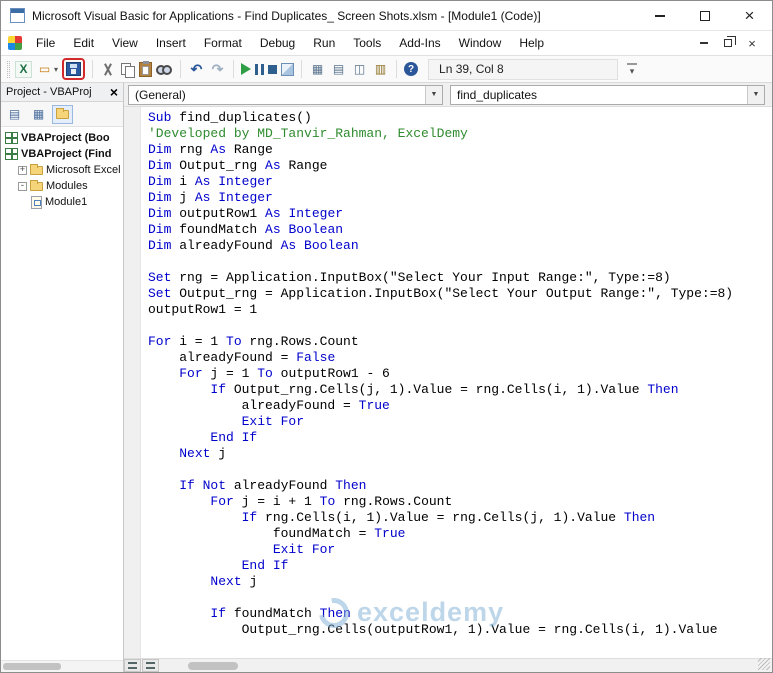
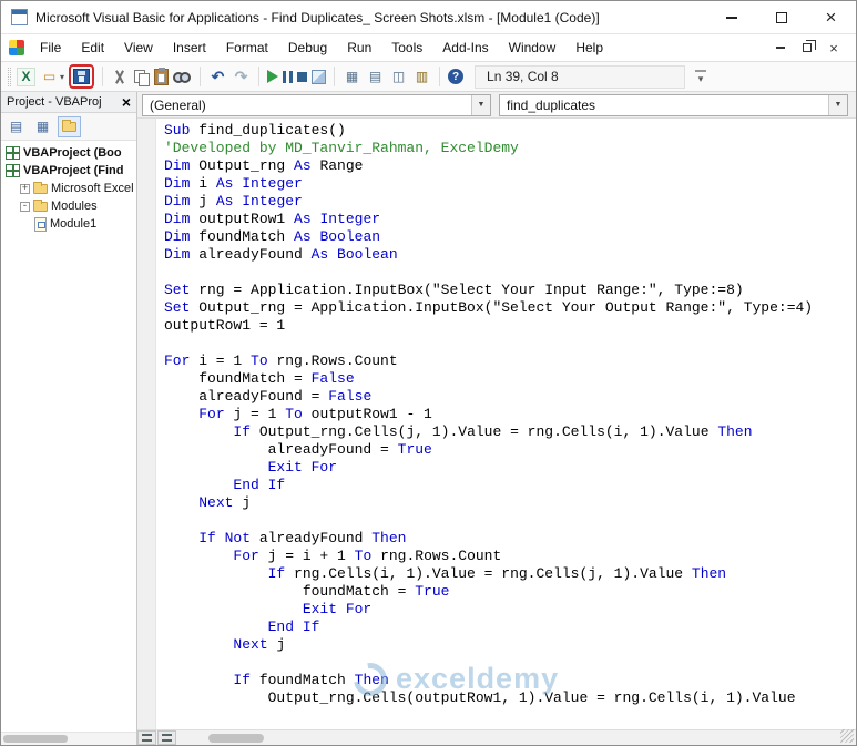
  Microsoft Visual Basic for Applications - Find Duplicates_ Screen Shots.xlsm - [Module1 (Code)]
  ×
  File
  Edit
  View
  Insert
  Format
  Debug
  Run
  Tools
  Add-Ins
  Window
  Help
  ×
  X
  ▭
  ▾
  ↶
  ↷
  ▦
  ▤
  ◫
  ▥
  ?
  Ln 39, Col 8
  ▾
  Project - VBAProj
  ×
  ▤
  ▦
  VBAProject (Boo
  VBAProject (Find
  +
  Microsoft Excel
  -
  Modules
  Module1
  (General)
  find_duplicates
  Sub find_duplicates()
  'Developed by MD_Tanvir_Rahman, ExcelDemy
- Dim rng As Range
  Dim Output_rng As Range
  Dim i As Integer
  Dim j As Integer
  Dim outputRow1 As Integer
  Dim foundMatch As Boolean
  Dim alreadyFound As Boolean
  Set rng = Application.InputBox("Select Your Input Range:", Type:=8)
- Set Output_rng = Application.InputBox("Select Your Output Range:", Type:=8)
+ Set Output_rng = Application.InputBox("Select Your Output Range:", Type:=4)
  outputRow1 = 1
  For i = 1 To rng.Rows.Count
+ foundMatch = False
  alreadyFound = False
- For j = 1 To outputRow1 - 6
+ For j = 1 To outputRow1 - 1
  If Output_rng.Cells(j, 1).Value = rng.Cells(i, 1).Value Then
  alreadyFound = True
  Exit For
  End If
  Next j
  If Not alreadyFound Then
  For j = i + 1 To rng.Rows.Count
  If rng.Cells(i, 1).Value = rng.Cells(j, 1).Value Then
  foundMatch = True
  Exit For
  End If
  Next j
  If foundMatch Then
  Output_rng.Cells(outputRow1, 1).Value = rng.Cells(i, 1).Value
  exceldemy
